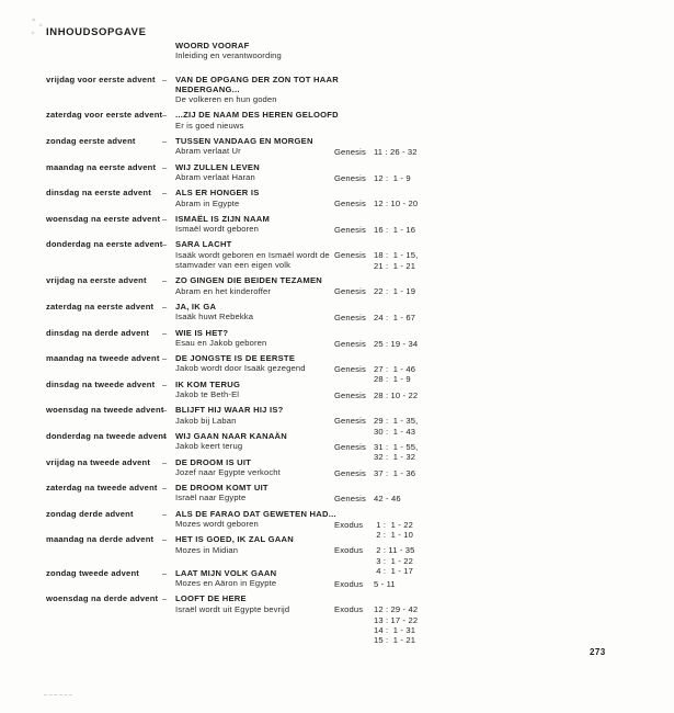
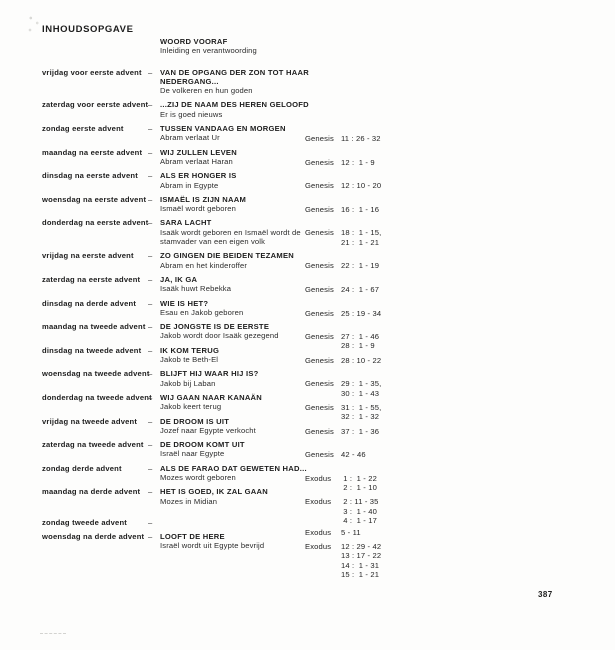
  INHOUDSOPGAVE
  WOORD VOORAF
  Inleiding en verantwoording
  vrijdag voor eerste advent
  –
  VAN DE OPGANG DER ZON TOT HAAR
  NEDERGANG...
  De volkeren en hun goden
  zaterdag voor eerste advent
  –
  ...ZIJ DE NAAM DES HEREN GELOOFD
  Er is goed nieuws
  zondag eerste advent
  –
  TUSSEN VANDAAG EN MORGEN
  Abram verlaat Ur
  Genesis
  11 : 26 - 32
  maandag na eerste advent
  –
  WIJ ZULLEN LEVEN
  Abram verlaat Haran
  Genesis
  12 : 1 - 9
  dinsdag na eerste advent
  –
  ALS ER HONGER IS
  Abram in Egypte
  Genesis
  12 : 10 - 20
  woensdag na eerste advent
  –
  ISMAËL IS ZIJN NAAM
  Ismaël wordt geboren
  Genesis
  16 : 1 - 16
  donderdag na eerste advent
  –
  SARA LACHT
  Isaäk wordt geboren en Ismaël wordt de
  stamvader van een eigen volk
  Genesis
  18 : 1 - 15,
  21 : 1 - 21
  vrijdag na eerste advent
  –
  ZO GINGEN DIE BEIDEN TEZAMEN
  Abram en het kinderoffer
  Genesis
  22 : 1 - 19
  zaterdag na eerste advent
  –
  JA, IK GA
  Isaäk huwt Rebekka
  Genesis
  24 : 1 - 67
  dinsdag na derde advent
  –
  WIE IS HET?
  Esau en Jakob geboren
  Genesis
  25 : 19 - 34
  maandag na tweede advent
  –
  DE JONGSTE IS DE EERSTE
  Jakob wordt door Isaäk gezegend
  Genesis
  27 : 1 - 46
  28 : 1 - 9
  dinsdag na tweede advent
  –
  IK KOM TERUG
  Jakob te Beth-El
  Genesis
  28 : 10 - 22
  woensdag na tweede adven
  –
  BLIJFT HIJ WAAR HIJ IS?
  Jakob bij Laban
  Genesis
  29 : 1 - 35,
  30 : 1 - 43
  donderdag na tweede adven
  –
  WIJ GAAN NAAR KANAÄN
  Jakob keert terug
  Genesis
  31 : 1 - 55,
  32 : 1 - 32
  vrijdag na tweede advent
  –
  DE DROOM IS UIT
  Jozef naar Egypte verkocht
  Genesis
  37 : 1 - 36
  zaterdag na tweede advent
  –
  DE DROOM KOMT UIT
  Israël naar Egypte
  Genesis
  42 - 46
  zondag derde advent
  –
  ALS DE FARAO DAT GEWETEN HAD...
  Mozes wordt geboren
  Exodus
  1 : 1 - 22
  2 : 1 - 10
  maandag na derde advent
  –
  HET IS GOED, IK ZAL GAAN
  Mozes in Midian
  Exodus
  2 : 11 - 35
- 3 : 1 - 22
+ 3 : 1 - 40
  4 : 1 - 17
  zondag tweede advent
  –
- LAAT MIJN VOLK GAAN
- Mozes en Aäron in Egypte
  Exodus
  5 - 11
  woensdag na derde advent
  –
  LOOFT DE HERE
  Israël wordt uit Egypte bevrijd
  Exodus
  12 : 29 - 42
  13 : 17 - 22
  14 : 1 - 31
  15 : 1 - 21
- 273
+ 387
